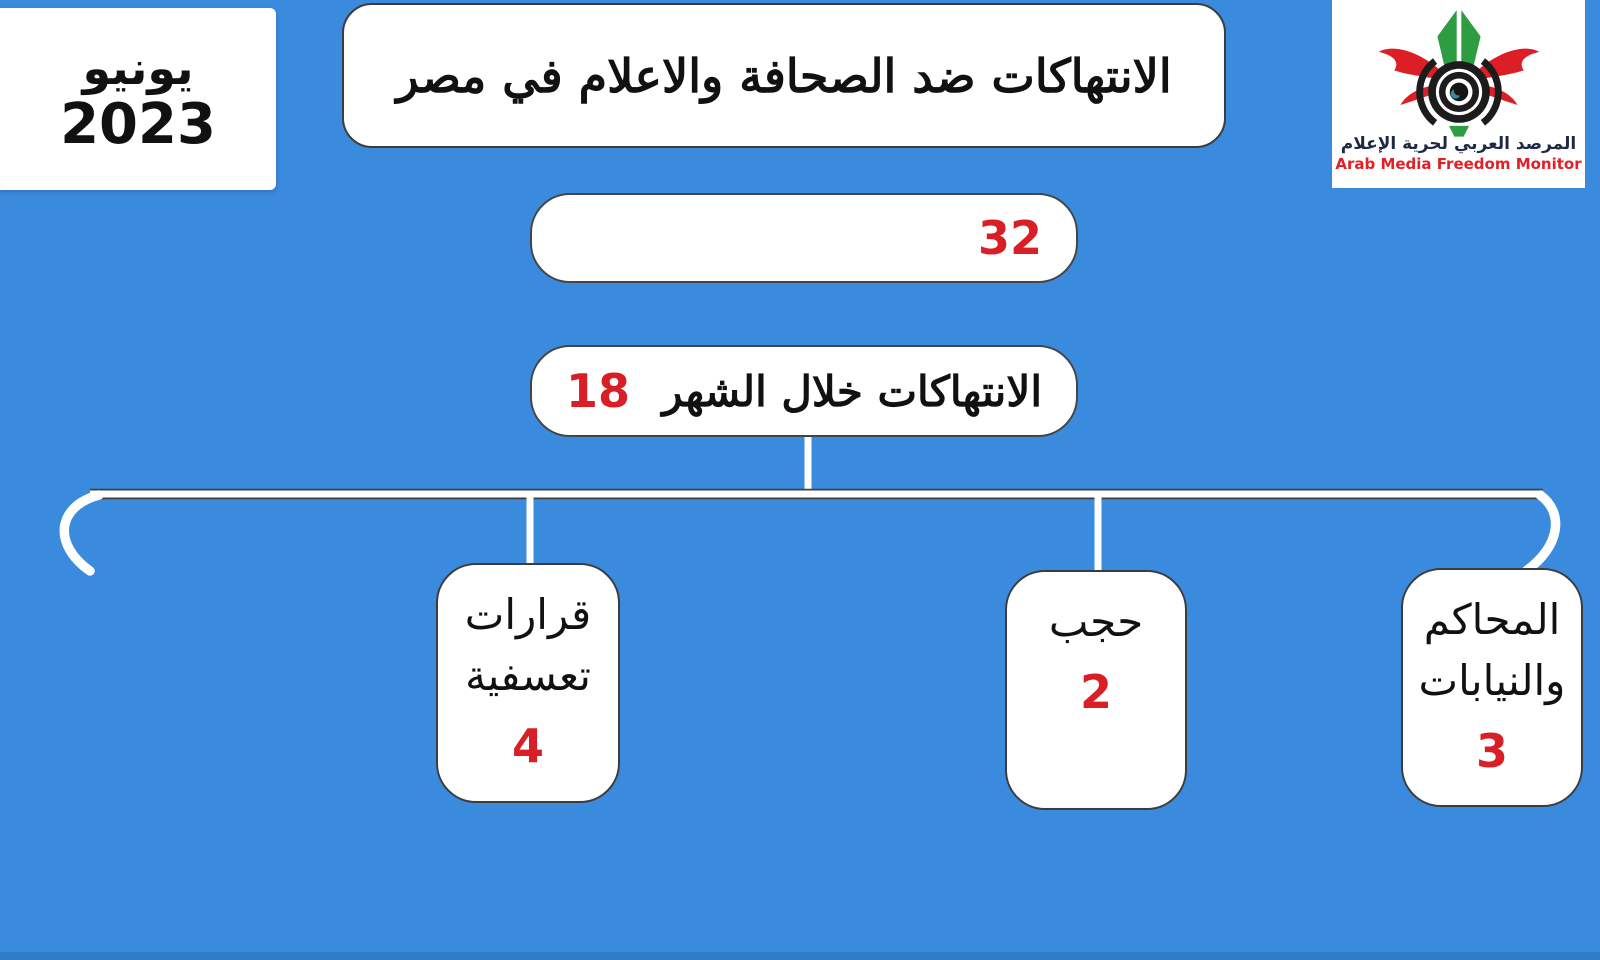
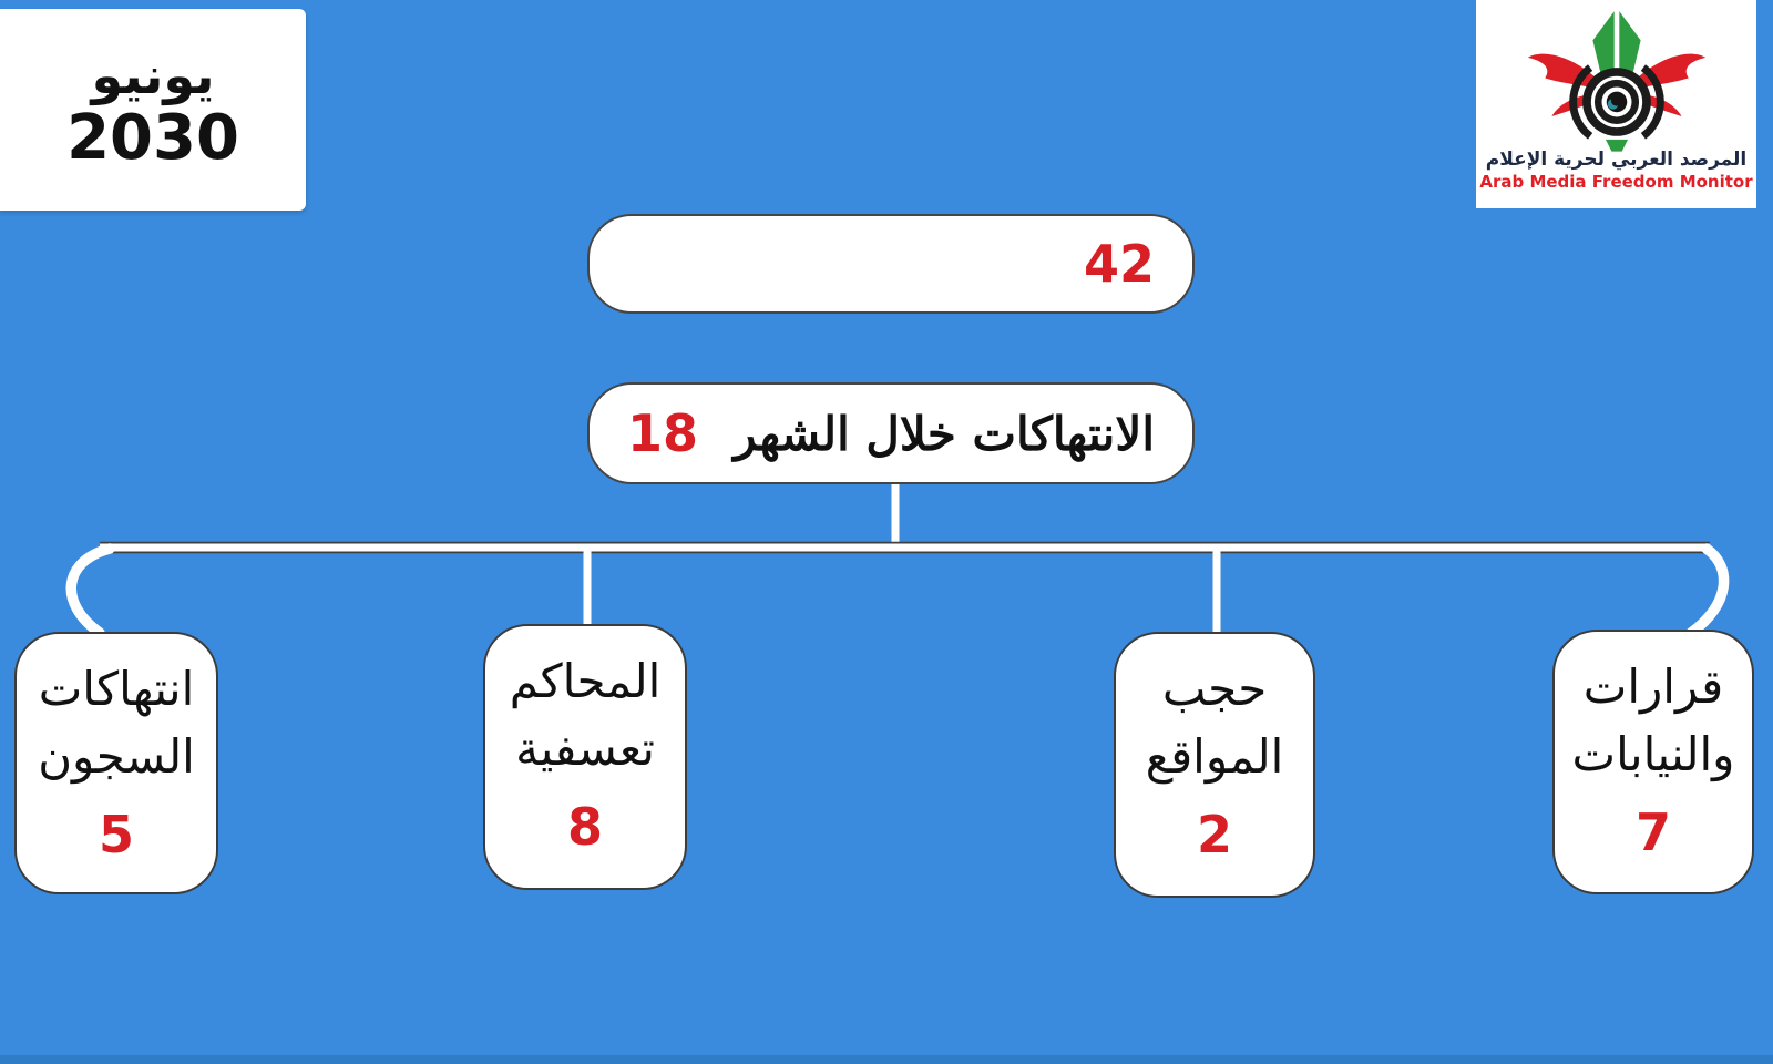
  يونيو
- 2023
+ 2030
- الانتهاكات ضد الصحافة والاعلام في مصر
  المرصد العربي لحرية الإعلام
  Arab Media Freedom Monitor
- 32
+ 42
  الانتهاكات خلال الشهر
  18
+ انتهاكات
+ السجون
+ 5
- قرارات
+ المحاكم
  تعسفية
- 4
+ 8
  حجب
+ المواقع
  2
- المحاكم
+ قرارات
  والنيابات
- 3
+ 7
